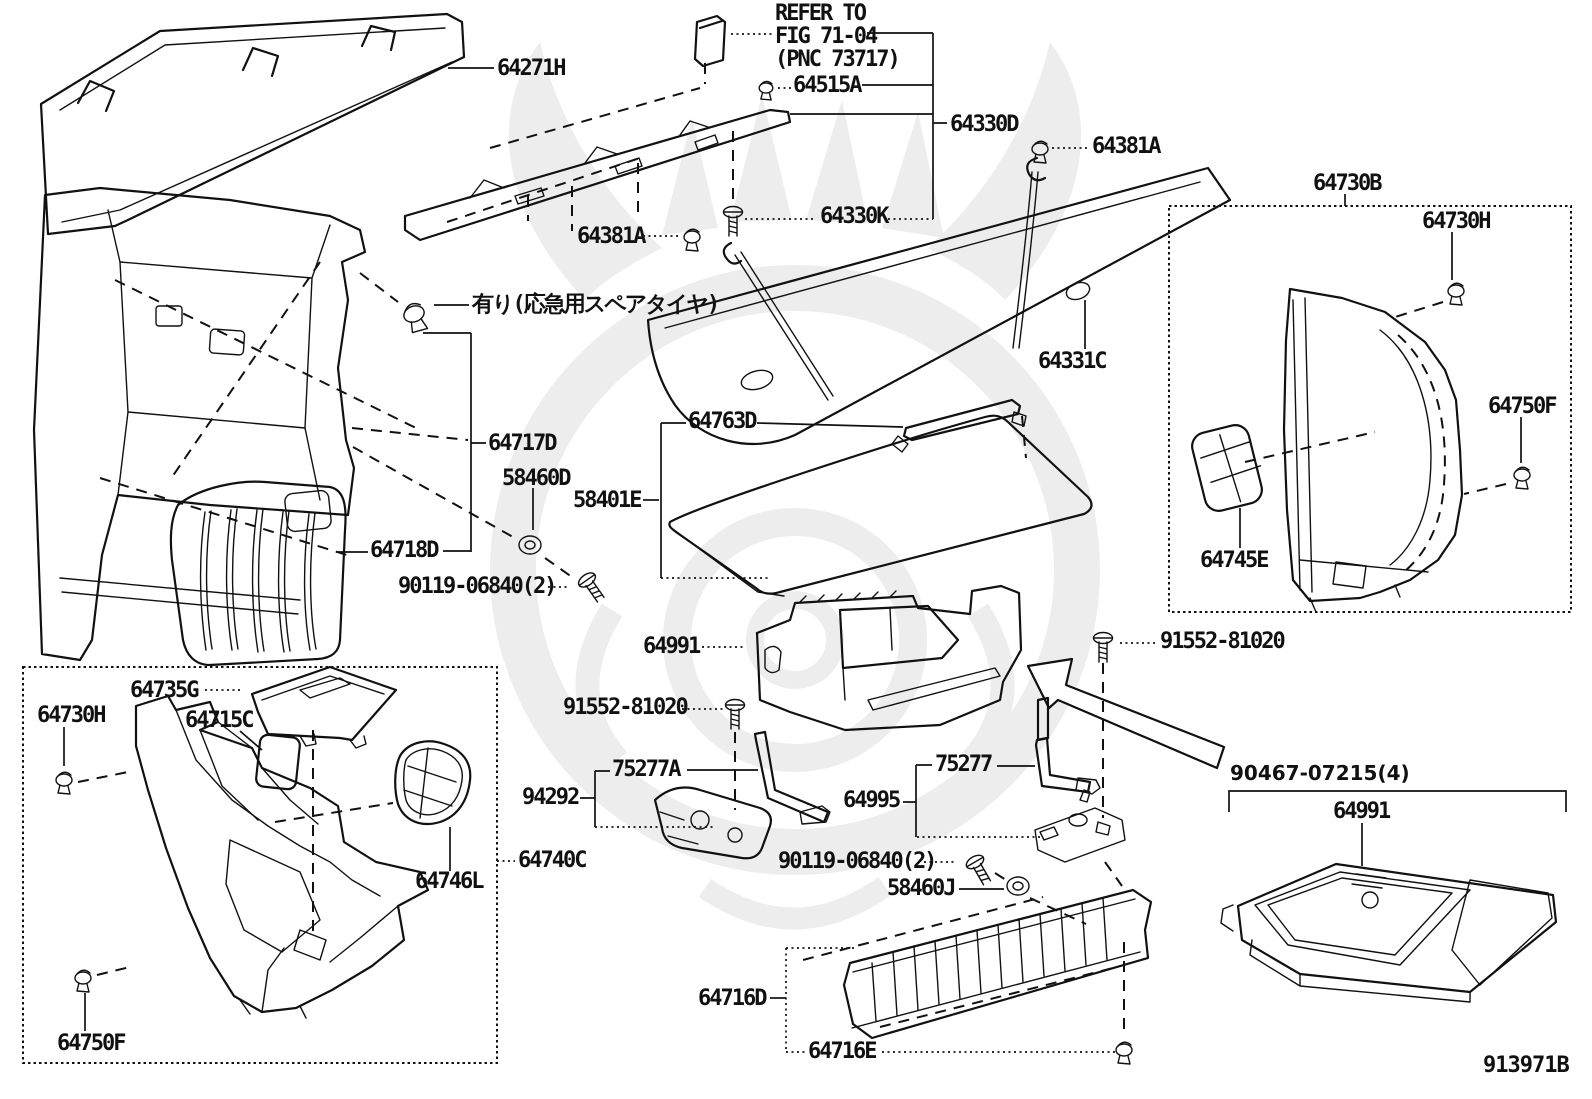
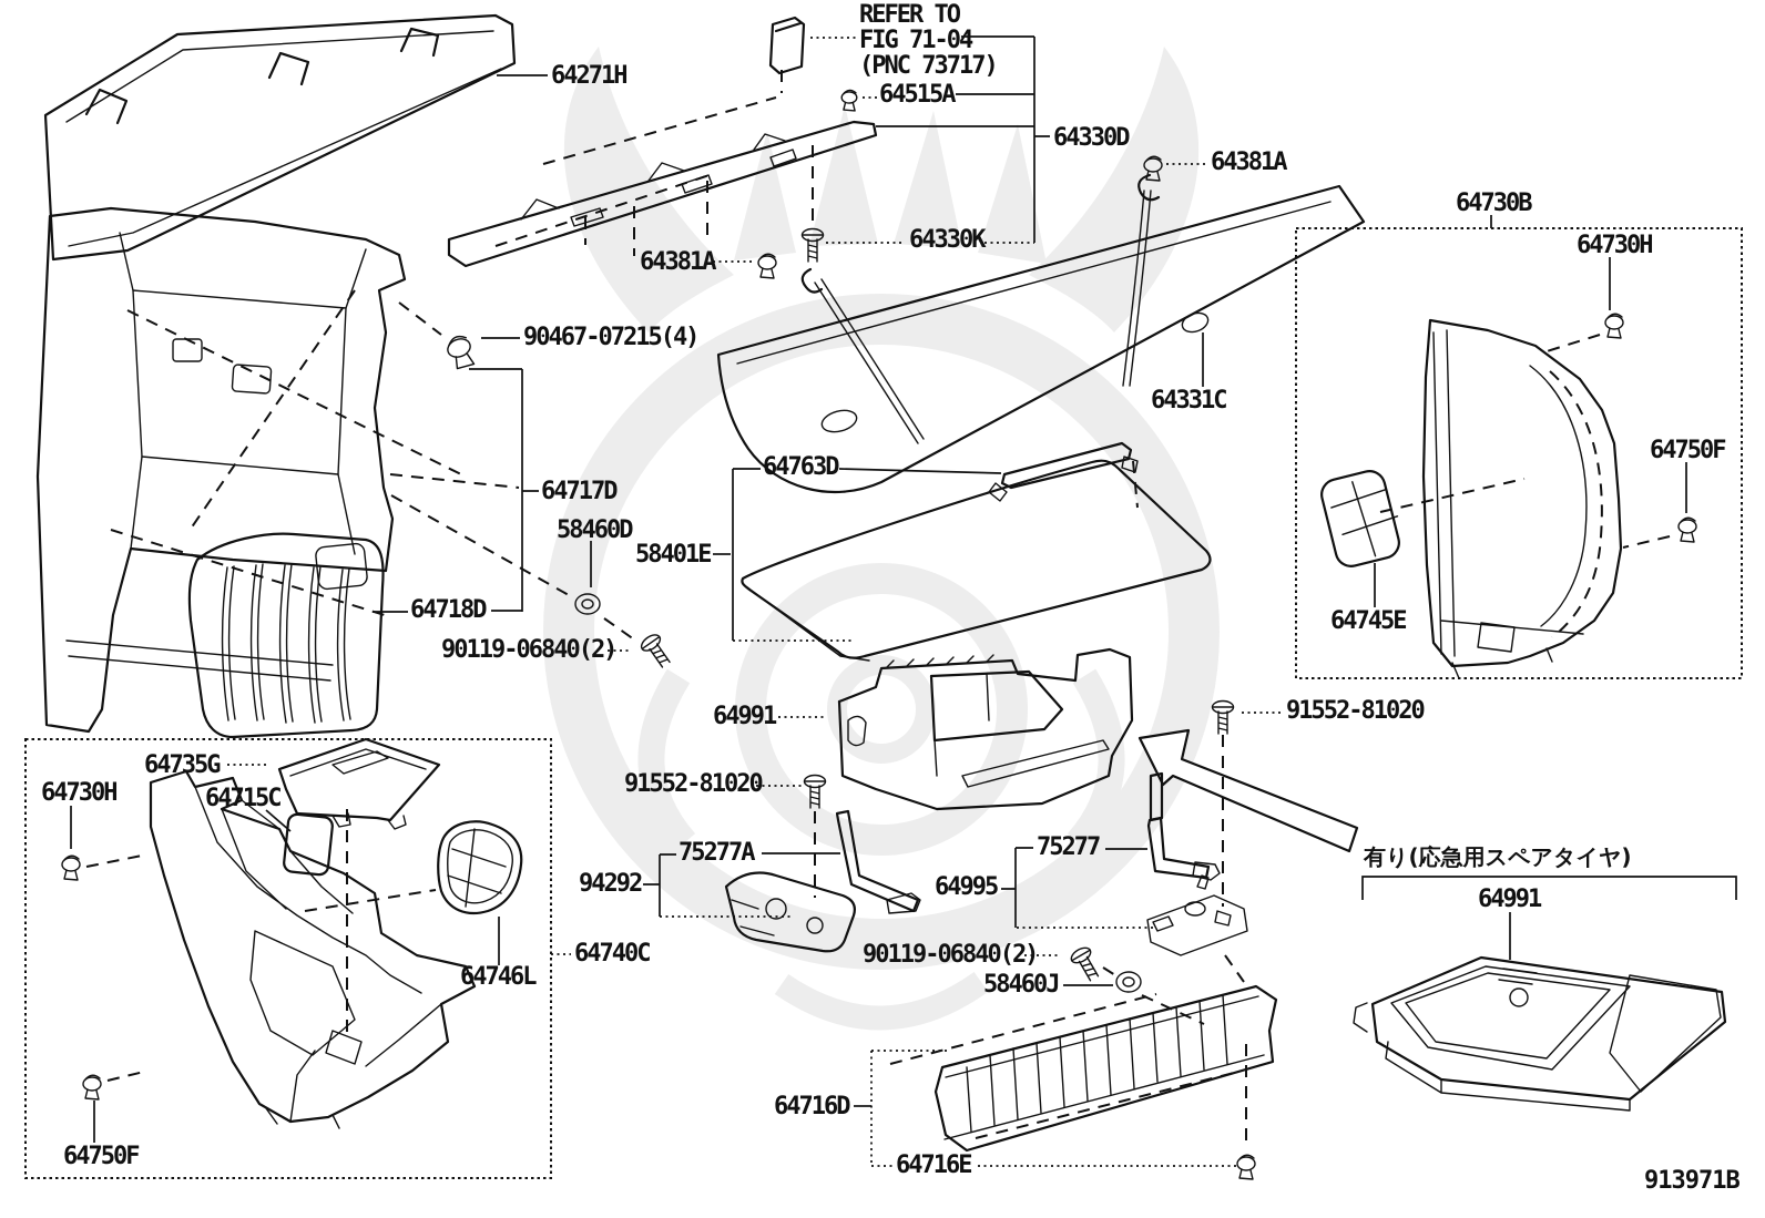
  64271H
  REFER TO
  FIG 71-04
  (PNC 73717)
  64515A
  64330D
  64381A
  64730B
  64730H
  64330K
  64381A
- 有り(応急用スペアタイヤ)
+ 90467-07215(4)
  64331C
  64750F
  64763D
  64717D
  58460D
  58401E
  64745E
  64718D
  90119-06840(2)
  64991
  91552-81020
  64735G
  64730H
  64715C
  91552-81020
  75277A
  75277
  94292
  64995
- 90467-07215(4)
+ 有り(応急用スペアタイヤ)
  64991
  64740C
  64746L
  90119-06840(2)
  58460J
  64716D
  64716E
  64750F
  913971B
